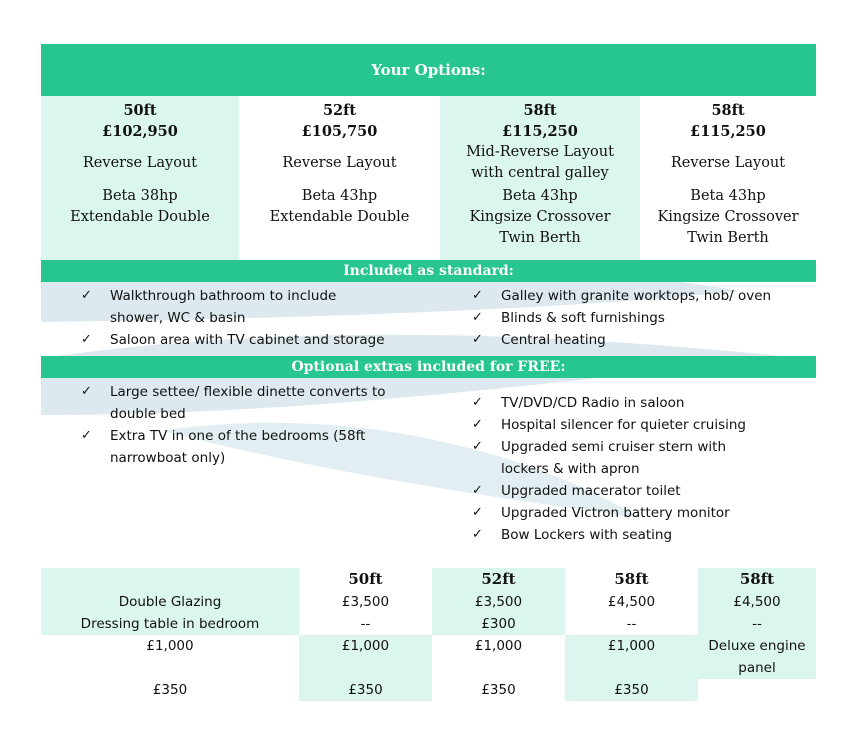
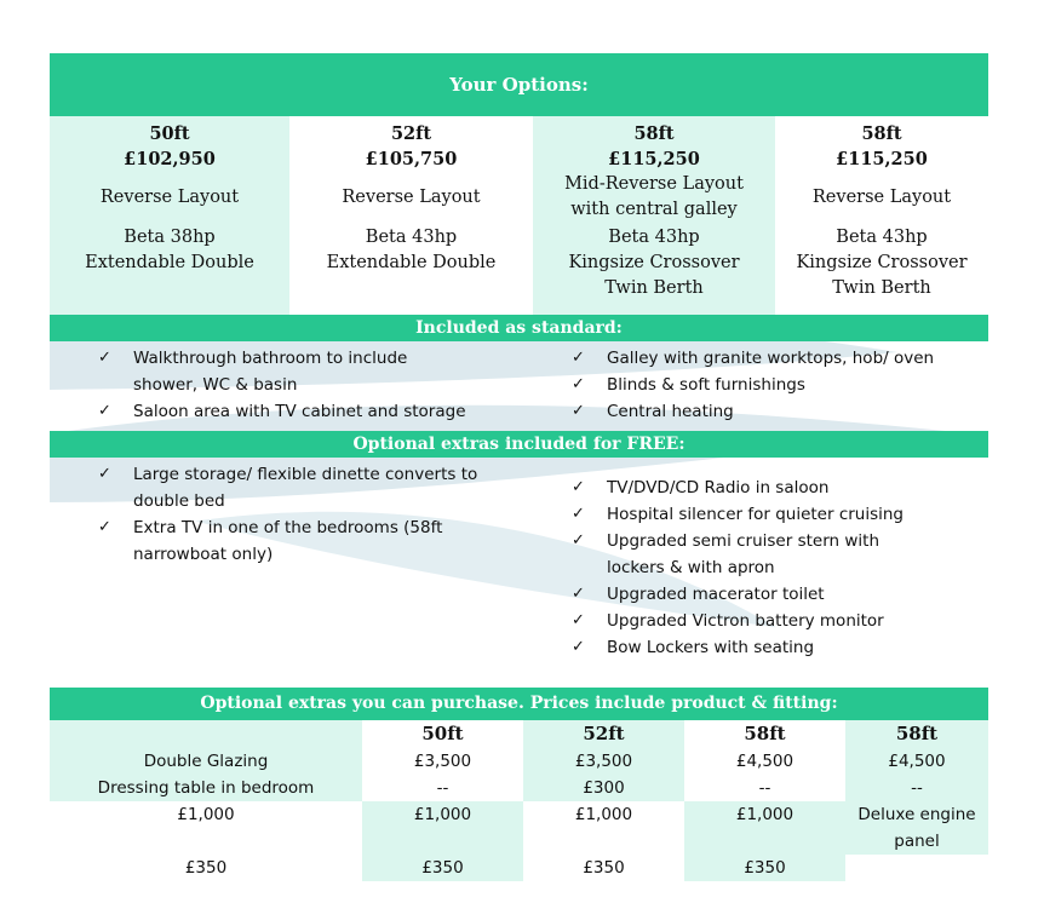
  Your Options:
  50ft
  £102,950
  Reverse Layout
  Beta 38hp
  Extendable Double
  52ft
  £105,750
  Reverse Layout
  Beta 43hp
  Extendable Double
  58ft
  £115,250
  Mid-Reverse Layout
  with central galley
  Beta 43hp
  Kingsize Crossover
  Twin Berth
  58ft
  £115,250
  Reverse Layout
  Beta 43hp
  Kingsize Crossover
  Twin Berth
  Included as standard:
  ✓
  Walkthrough bathroom to include
  shower, WC & basin
  ✓
  Saloon area with TV cabinet and storage
  ✓
  Galley with granite worktops, hob/ oven
  ✓
  Blinds & soft furnishings
  ✓
  Central heating
  Optional extras included for FREE:
  ✓
- Large settee/ flexible dinette converts to
+ Large storage/ flexible dinette converts to
  double bed
  ✓
  Extra TV in one of the bedrooms (58ft
  narrowboat only)
  ✓
  TV/DVD/CD Radio in saloon
  ✓
  Hospital silencer for quieter cruising
  ✓
  Upgraded semi cruiser stern with
  lockers & with apron
  ✓
  Upgraded macerator toilet
  ✓
  Upgraded Victron battery monitor
  ✓
  Bow Lockers with seating
+ Optional extras you can purchase. Prices include product & fitting:
  50ft
  52ft
  58ft
  58ft
  Double Glazing
  £3,500
  £3,500
  £4,500
  £4,500
  Dressing table in bedroom
  --
  £300
  --
  --
  £1,000
  £1,000
  £1,000
  £1,000
  Deluxe engine panel
  £350
  £350
  £350
  £350
